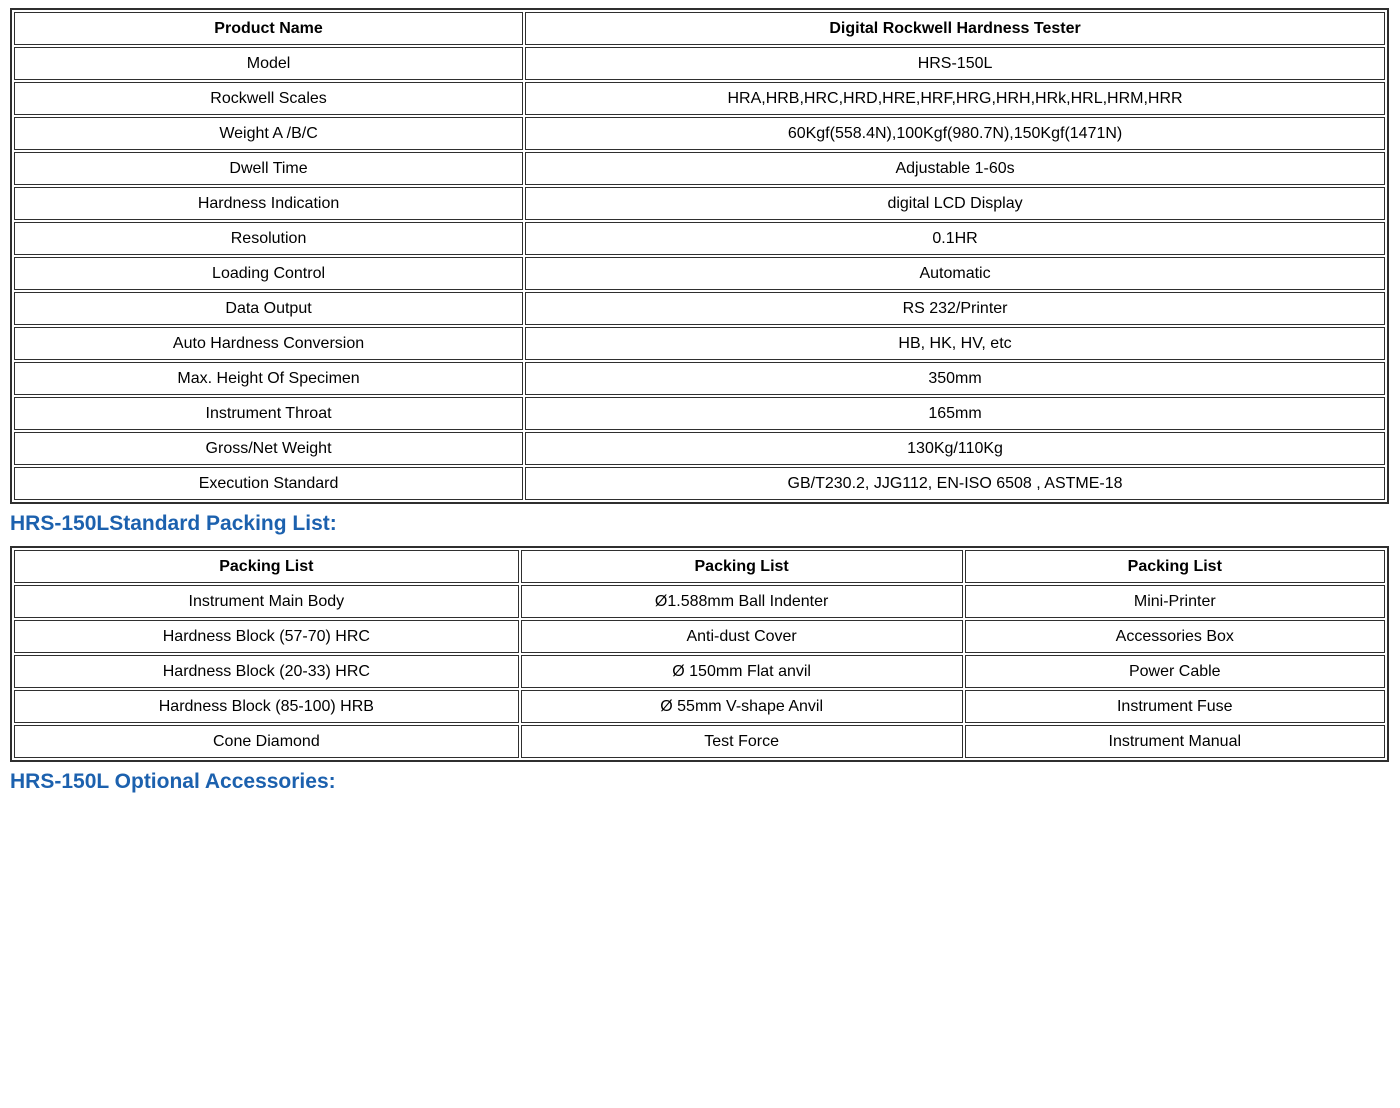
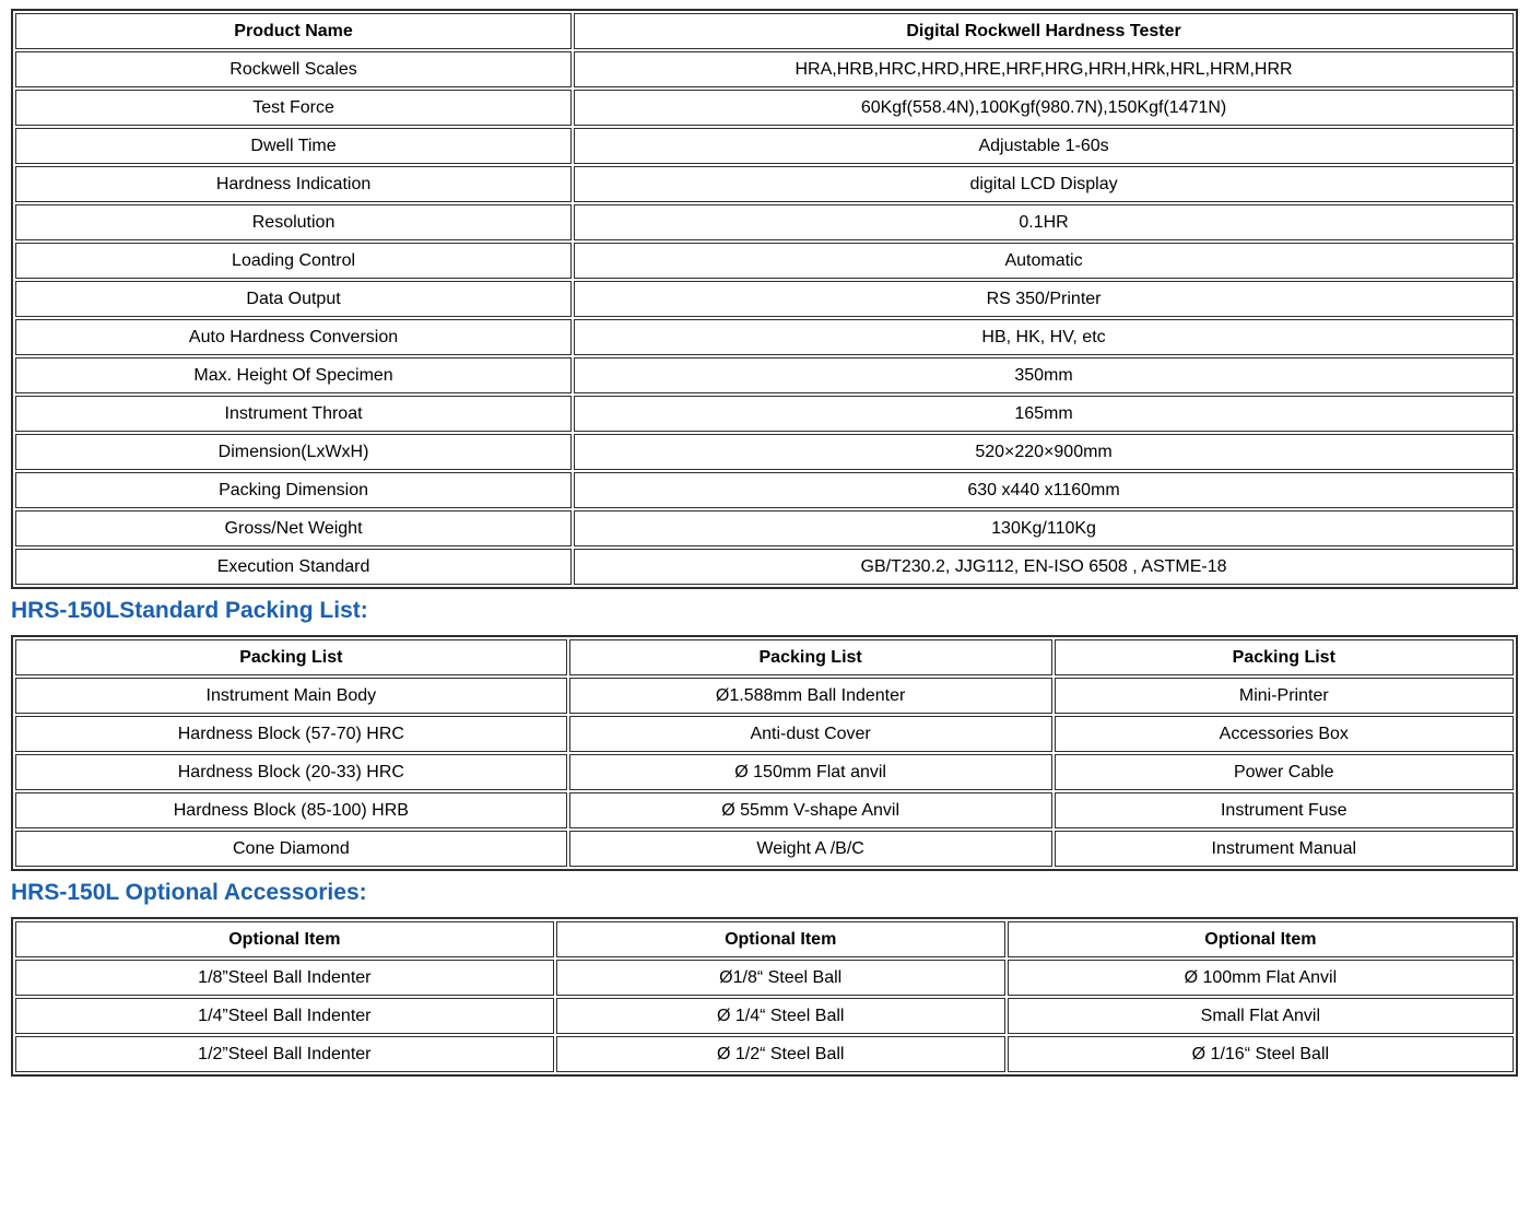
  Product Name	Digital Rockwell Hardness Tester
- Model	HRS-150L
  Rockwell Scales	HRA,HRB,HRC,HRD,HRE,HRF,HRG,HRH,HRk,HRL,HRM,HRR
- Weight A /B/C	60Kgf(558.4N),100Kgf(980.7N),150Kgf(1471N)
+ Test Force	60Kgf(558.4N),100Kgf(980.7N),150Kgf(1471N)
  Dwell Time	Adjustable 1-60s
  Hardness Indication	digital LCD Display
  Resolution	0.1HR
  Loading Control	Automatic
- Data Output	RS 232/Printer
+ Data Output	RS 350/Printer
  Auto Hardness Conversion	HB, HK, HV, etc
  Max. Height Of Specimen	350mm
  Instrument Throat	165mm
+ Dimension(LxWxH)	520×220×900mm
+ Packing Dimension	630 x440 x1160mm
  Gross/Net Weight	130Kg/110Kg
  Execution Standard	GB/T230.2, JJG112, EN-ISO 6508 , ASTME-18
  HRS-150LStandard Packing List:
  Packing List	Packing List	Packing List
  Instrument Main Body	Ø1.588mm Ball Indenter	Mini-Printer
  Hardness Block (57-70) HRC	Anti-dust Cover	Accessories Box
  Hardness Block (20-33) HRC	Ø 150mm Flat anvil	Power Cable
  Hardness Block (85-100) HRB	Ø 55mm V-shape Anvil	Instrument Fuse
- Cone Diamond	Test Force	Instrument Manual
+ Cone Diamond	Weight A /B/C	Instrument Manual
  HRS-150L Optional Accessories:
+ Optional Item	Optional Item	Optional Item
+ 1/8”Steel Ball Indenter	Ø1/8“ Steel Ball	Ø 100mm Flat Anvil
+ 1/4”Steel Ball Indenter	Ø 1/4“ Steel Ball	Small Flat Anvil
+ 1/2”Steel Ball Indenter	Ø 1/2“ Steel Ball	Ø 1/16“ Steel Ball
